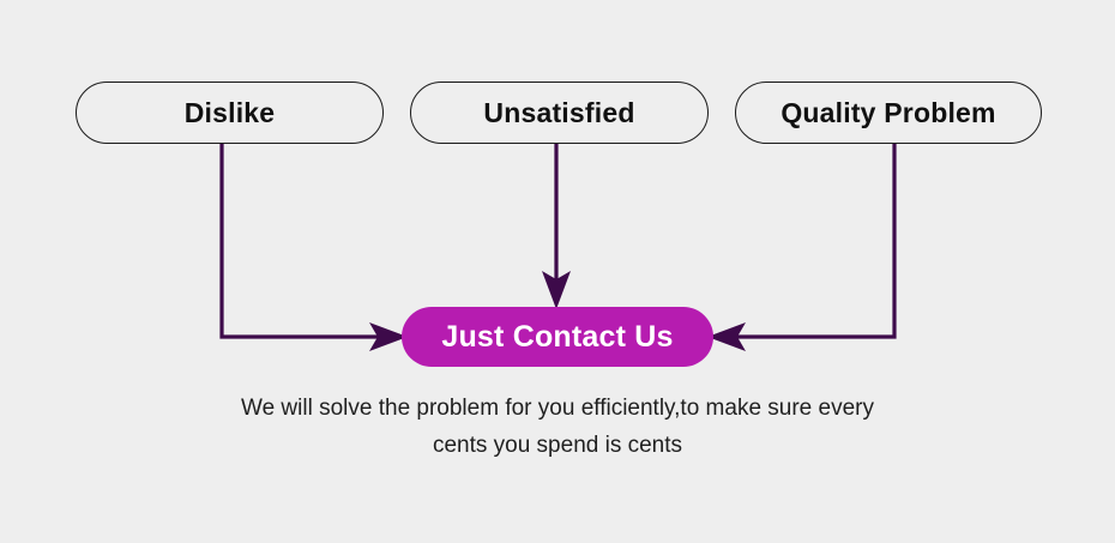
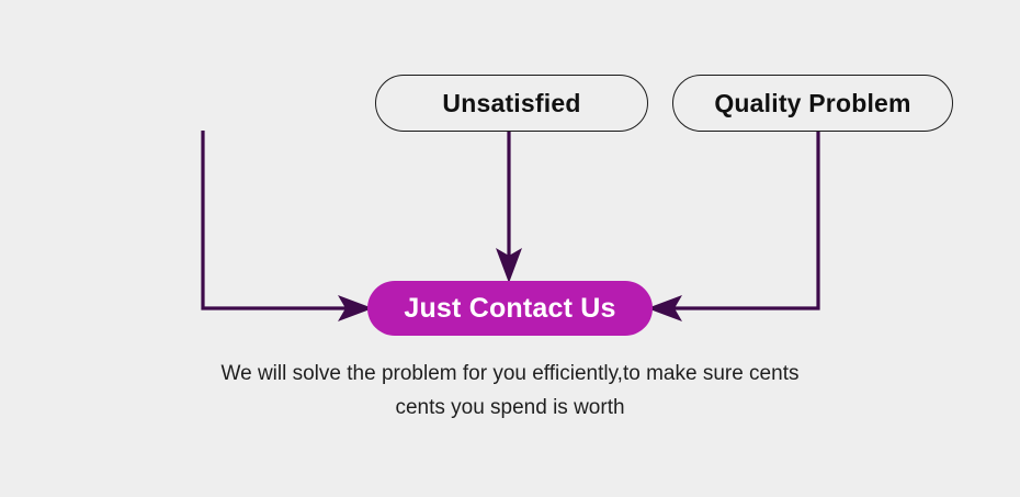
- Dislike
  Unsatisfied
  Quality Problem
  Just Contact Us
- We will solve the problem for you efficiently,to make sure every
+ We will solve the problem for you efficiently,to make sure cents
- cents you spend is cents
+ cents you spend is worth
